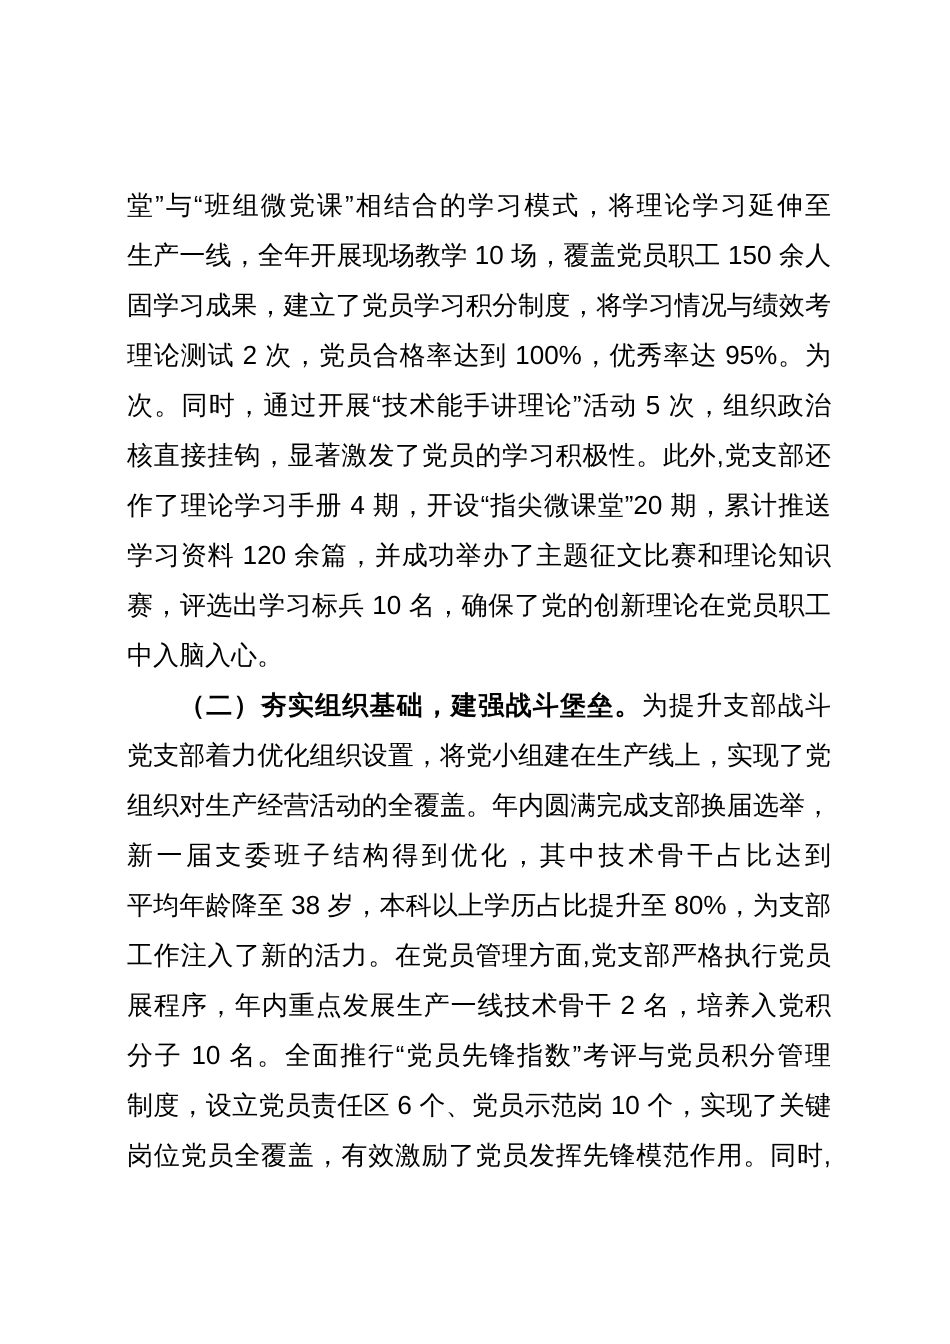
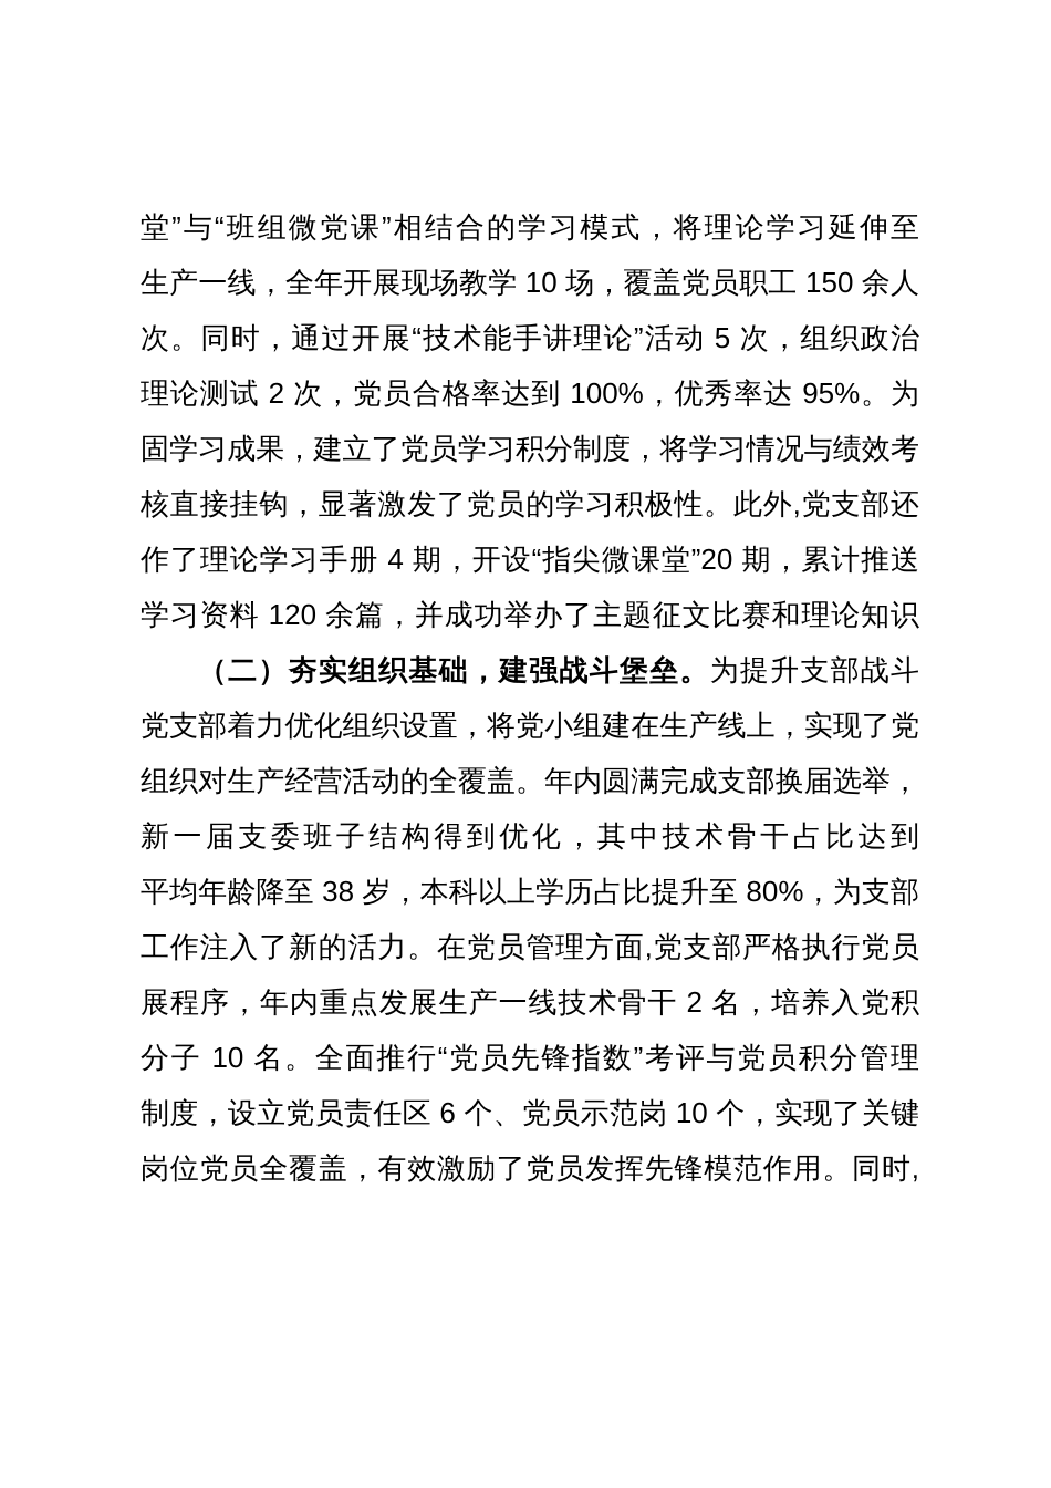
  堂”与“班组微党课”相结合的学习模式，将理论学习延伸至
  生产一线，全年开展现场教学 10 场，覆盖党员职工 150 余人
- 固学习成果，建立了党员学习积分制度，将学习情况与绩效考
+ 次。同时，通过开展“技术能手讲理论”活动 5 次，组织政治
  理论测试 2 次，党员合格率达到 100%，优秀率达 95%。为
- 次。同时，通过开展“技术能手讲理论”活动 5 次，组织政治
+ 固学习成果，建立了党员学习积分制度，将学习情况与绩效考
  核直接挂钩，显著激发了党员的学习积极性。此外,党支部还
  作了理论学习手册 4 期，开设“指尖微课堂”20 期，累计推送
  学习资料 120 余篇，并成功举办了主题征文比赛和理论知识
- 赛，评选出学习标兵 10 名，确保了党的创新理论在党员职工
- 中入脑入心。
  （二）夯实组织基础，建强战斗堡垒。为提升支部战斗
  党支部着力优化组织设置，将党小组建在生产线上，实现了党
  组织对生产经营活动的全覆盖。年内圆满完成支部换届选举，
  新一届支委班子结构得到优化，其中技术骨干占比达到
  平均年龄降至 38 岁，本科以上学历占比提升至 80%，为支部
  工作注入了新的活力。在党员管理方面,党支部严格执行党员
  展程序，年内重点发展生产一线技术骨干 2 名，培养入党积
  分子 10 名。全面推行“党员先锋指数”考评与党员积分管理
  制度，设立党员责任区 6 个、党员示范岗 10 个，实现了关键
  岗位党员全覆盖，有效激励了党员发挥先锋模范作用。同时,
